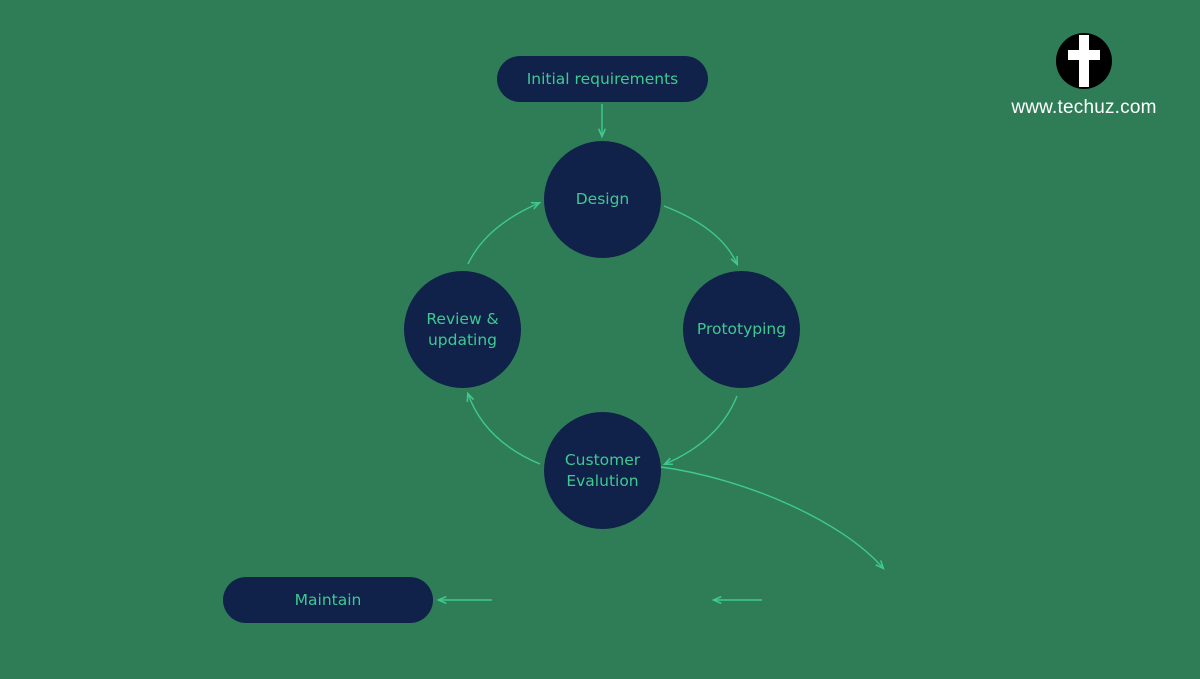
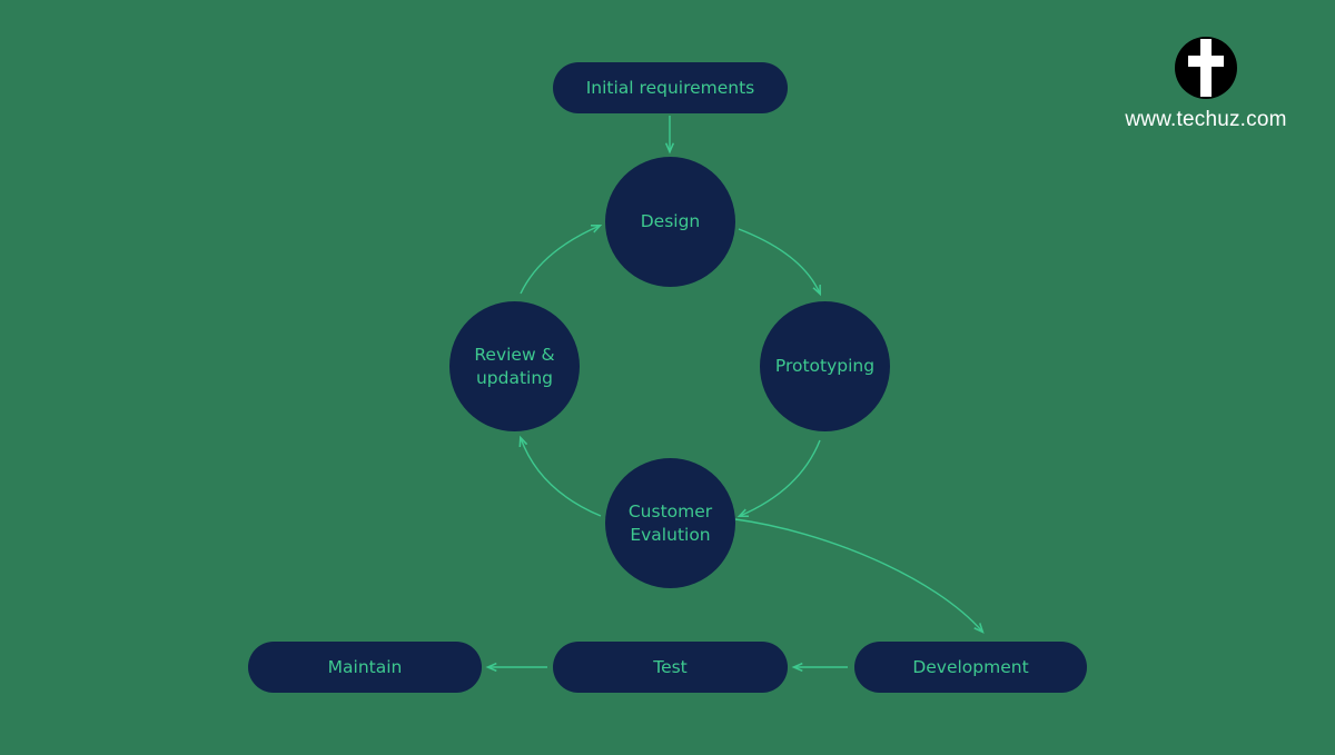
  Initial requirements
  Design
  Prototyping
  Customer
  Evalution
  Review &
  updating
+ Development
+ Test
  Maintain
  www.techuz.com
